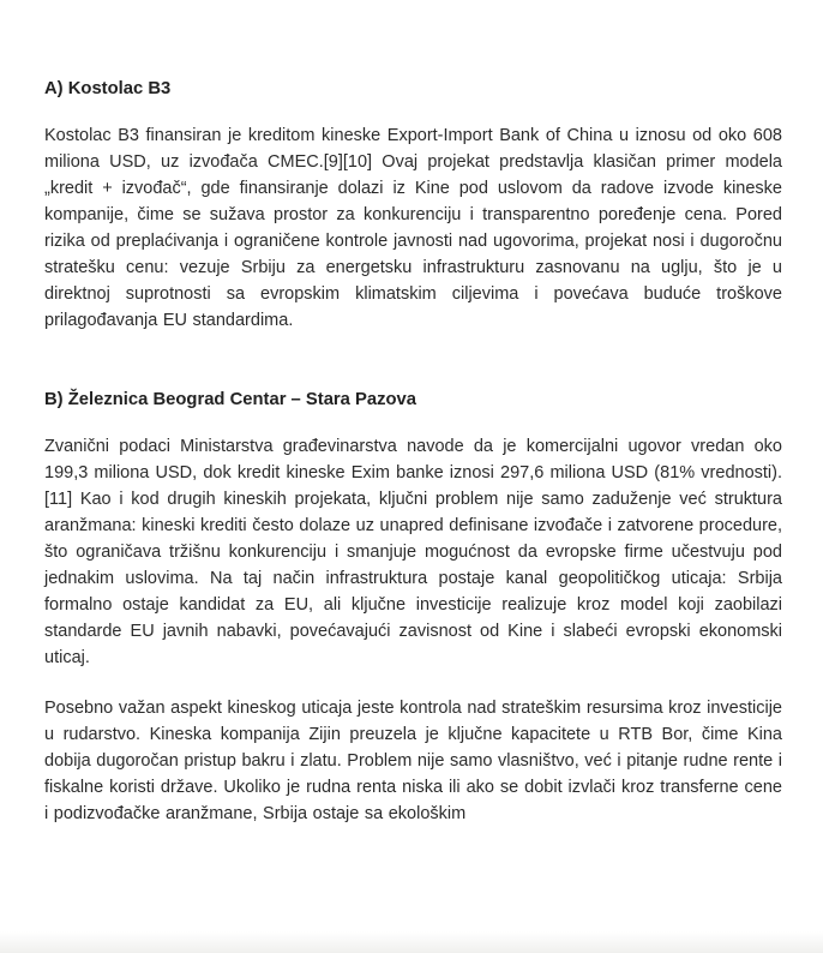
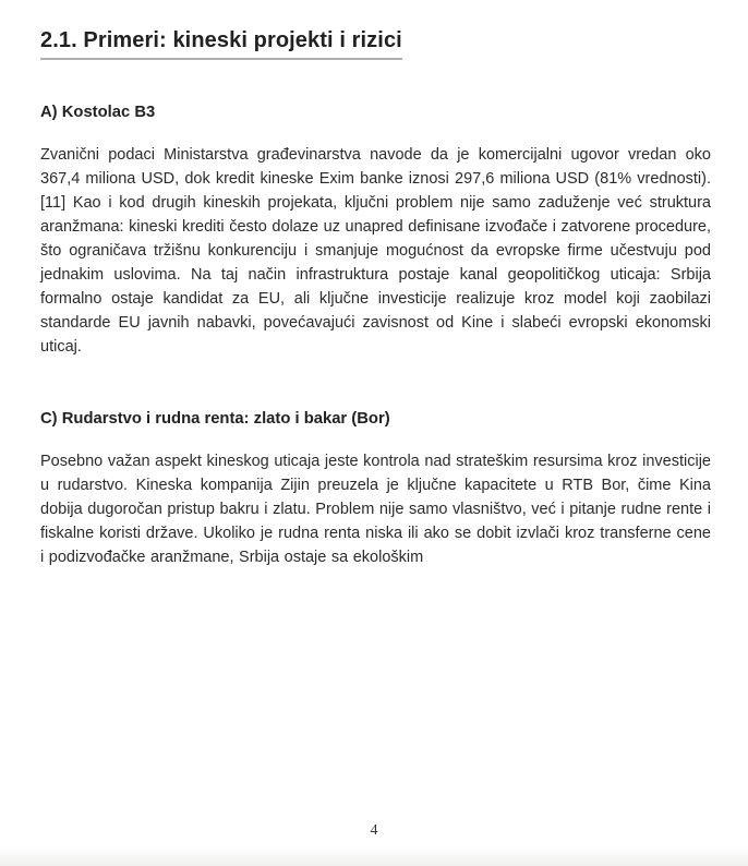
+ 2.1. Primeri: kineski projekti i rizici
  A) Kostolac B3
- Kostolac B3 finansiran je kreditom kineske Export-Import Bank of China u iznosu od oko 608 miliona USD, uz izvođača CMEC.[9][10] Ovaj projekat predstavlja klasičan primer modela „kredit + izvođač“, gde finansiranje dolazi iz Kine pod uslovom da radove izvode kineske kompanije, čime se sužava prostor za konkurenciju i transparentno poređenje cena. Pored rizika od preplaćivanja i ograničene kontrole javnosti nad ugovorima, projekat nosi i dugoročnu stratešku cenu: vezuje Srbiju za energetsku infrastrukturu zasnovanu na uglju, što je u direktnoj suprotnosti sa evropskim klimatskim ciljevima i povećava buduće troškove prilagođavanja EU standardima.
- B) Železnica Beograd Centar – Stara Pazova
- Zvanični podaci Ministarstva građevinarstva navode da je komercijalni ugovor vredan oko 199,3 miliona USD, dok kredit kineske Exim banke iznosi 297,6 miliona USD (81% vrednosti).[11] Kao i kod drugih kineskih projekata, ključni problem nije samo zaduženje već struktura aranžmana: kineski krediti često dolaze uz unapred definisane izvođače i zatvorene procedure, što ograničava tržišnu konkurenciju i smanjuje mogućnost da evropske firme učestvuju pod jednakim uslovima. Na taj način infrastruktura postaje kanal geopolitičkog uticaja: Srbija formalno ostaje kandidat za EU, ali ključne investicije realizuje kroz model koji zaobilazi standarde EU javnih nabavki, povećavajući zavisnost od Kine i slabeći evropski ekonomski uticaj.
+ Zvanični podaci Ministarstva građevinarstva navode da je komercijalni ugovor vredan oko 367,4 miliona USD, dok kredit kineske Exim banke iznosi 297,6 miliona USD (81% vrednosti).[11] Kao i kod drugih kineskih projekata, ključni problem nije samo zaduženje već struktura aranžmana: kineski krediti često dolaze uz unapred definisane izvođače i zatvorene procedure, što ograničava tržišnu konkurenciju i smanjuje mogućnost da evropske firme učestvuju pod jednakim uslovima. Na taj način infrastruktura postaje kanal geopolitičkog uticaja: Srbija formalno ostaje kandidat za EU, ali ključne investicije realizuje kroz model koji zaobilazi standarde EU javnih nabavki, povećavajući zavisnost od Kine i slabeći evropski ekonomski uticaj.
+ C) Rudarstvo i rudna renta: zlato i bakar (Bor)
  Posebno važan aspekt kineskog uticaja jeste kontrola nad strateškim resursima kroz investicije u rudarstvo. Kineska kompanija Zijin preuzela je ključne kapacitete u RTB Bor, čime Kina dobija dugoročan pristup bakru i zlatu. Problem nije samo vlasništvo, već i pitanje rudne rente i fiskalne koristi države. Ukoliko je rudna renta niska ili ako se dobit izvlači kroz transferne cene i podizvođačke aranžmane, Srbija ostaje sa ekološkim
+ 4
